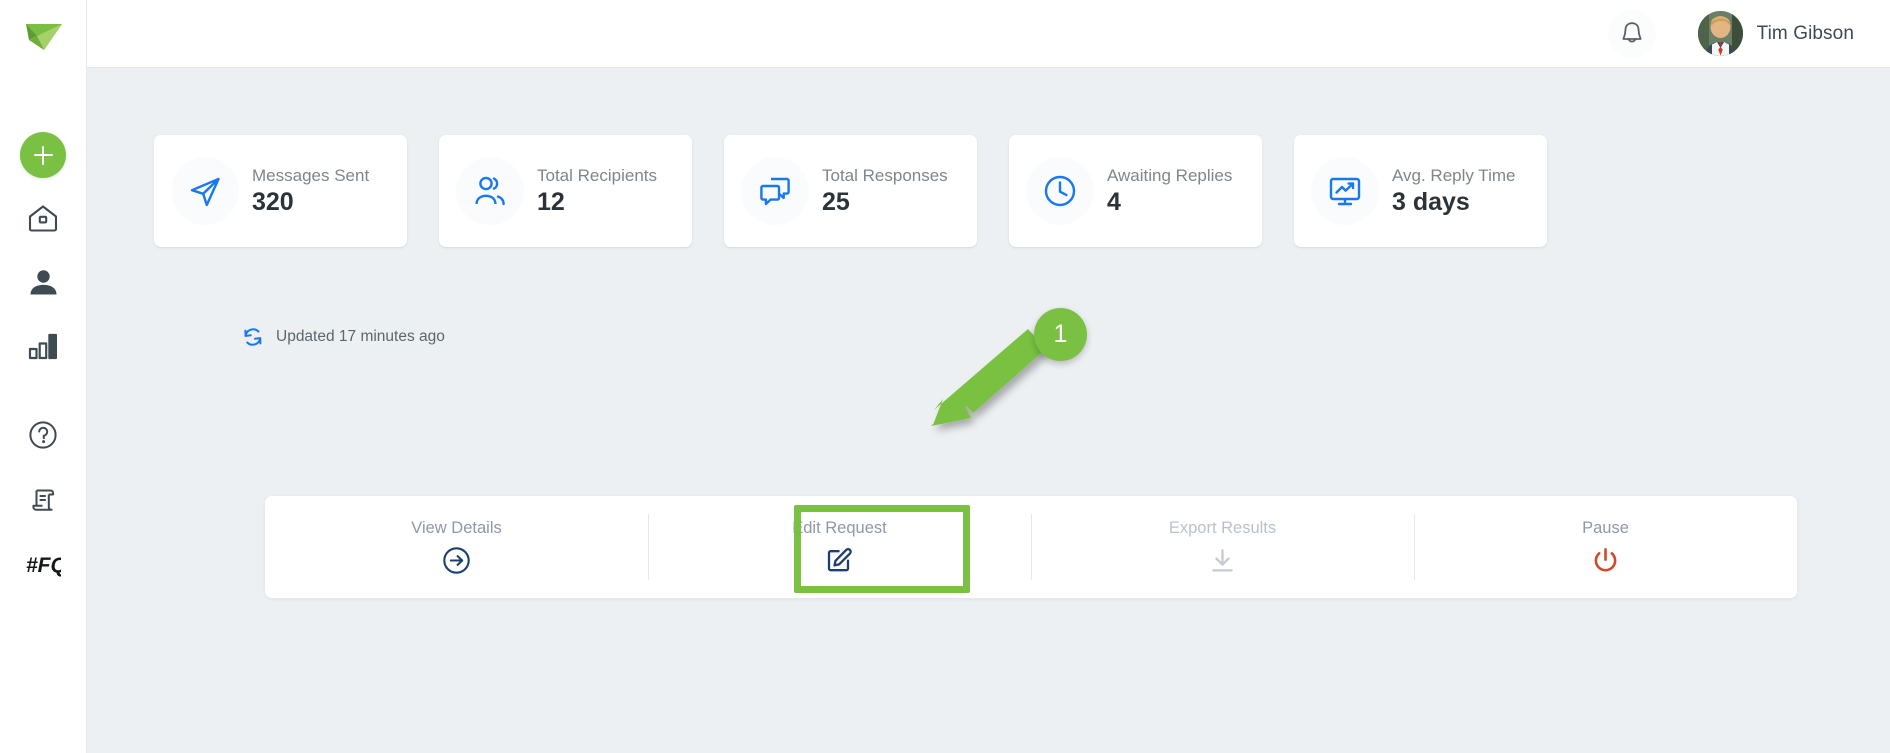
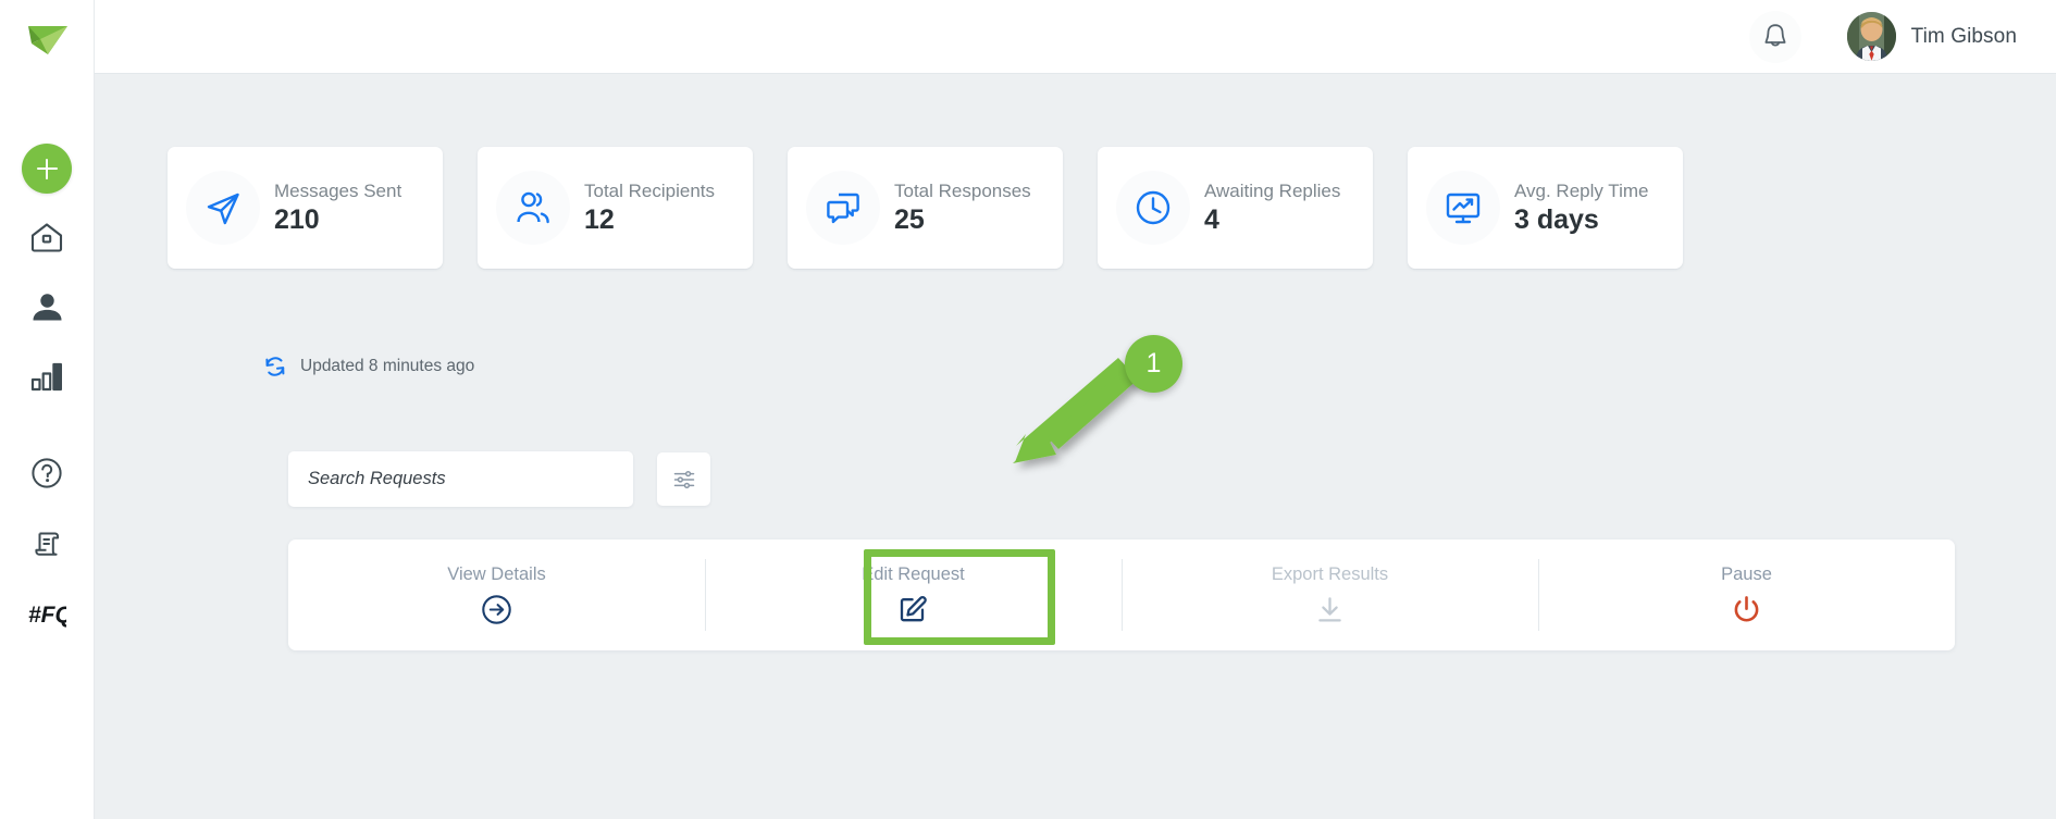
  #FQ
  Tim Gibson
  Messages Sent
- 320
+ 210
  Total Recipients
  12
  Total Responses
  25
  Awaiting Replies
  4
  Avg. Reply Time
  3 days
- Updated 17 minutes ago
+ Updated 8 minutes ago
+ Search Requests
  View Details
  Edit Request
  Export Results
  Pause
  1
